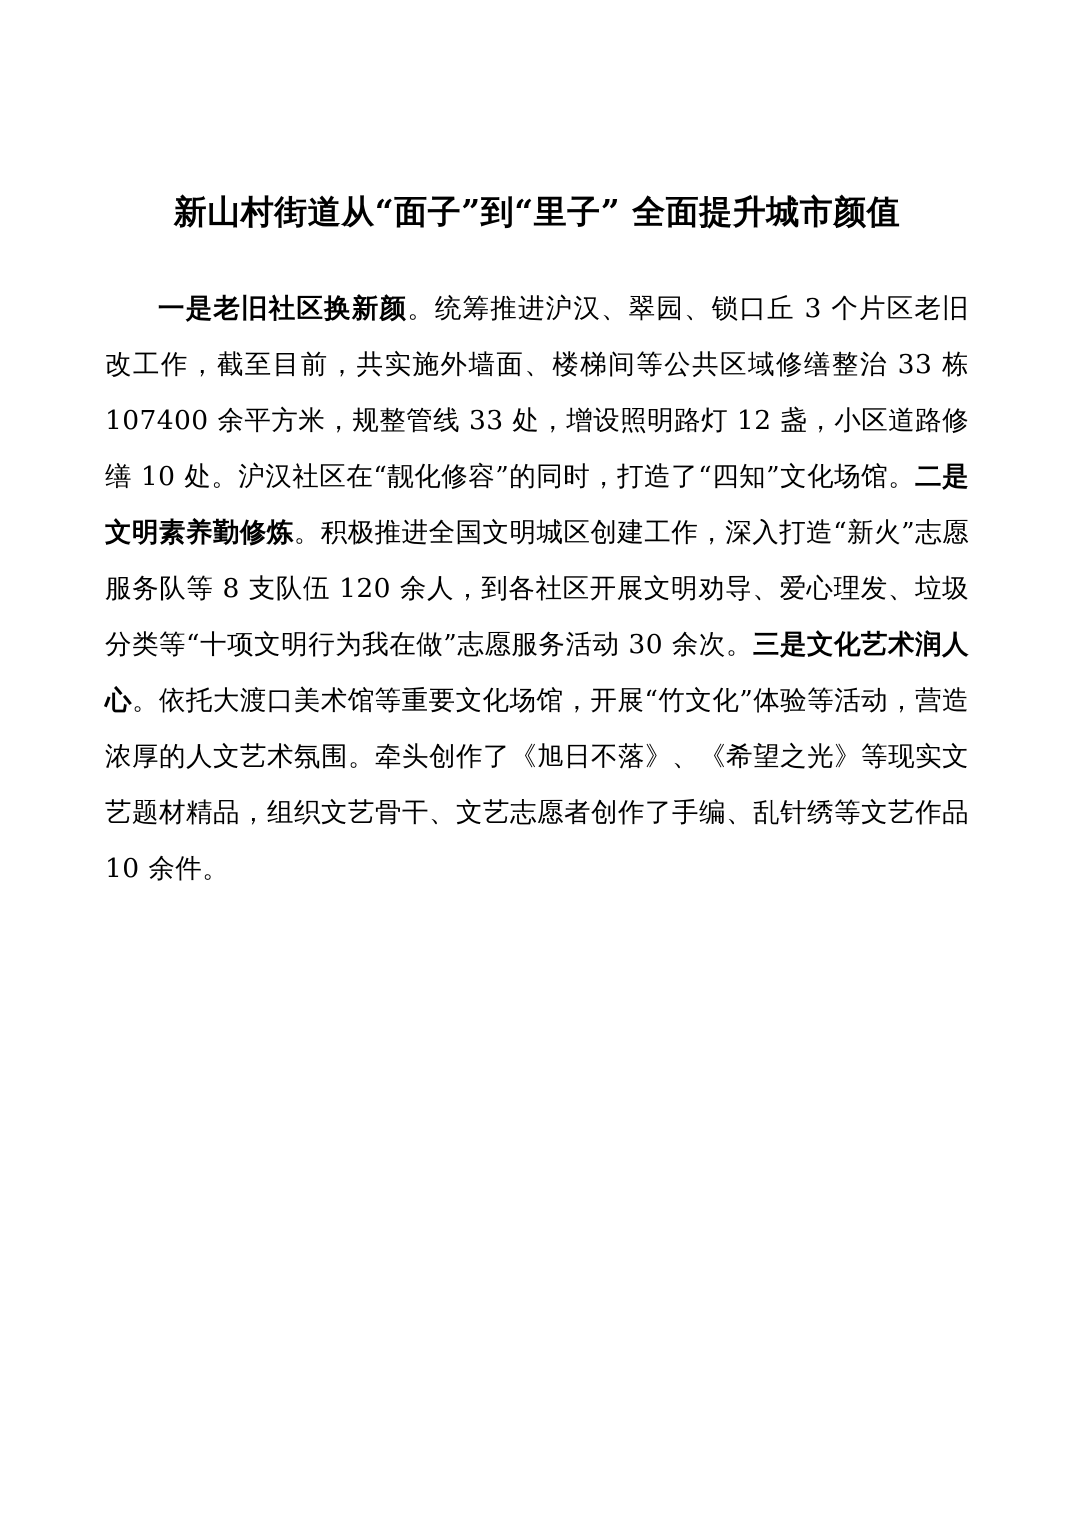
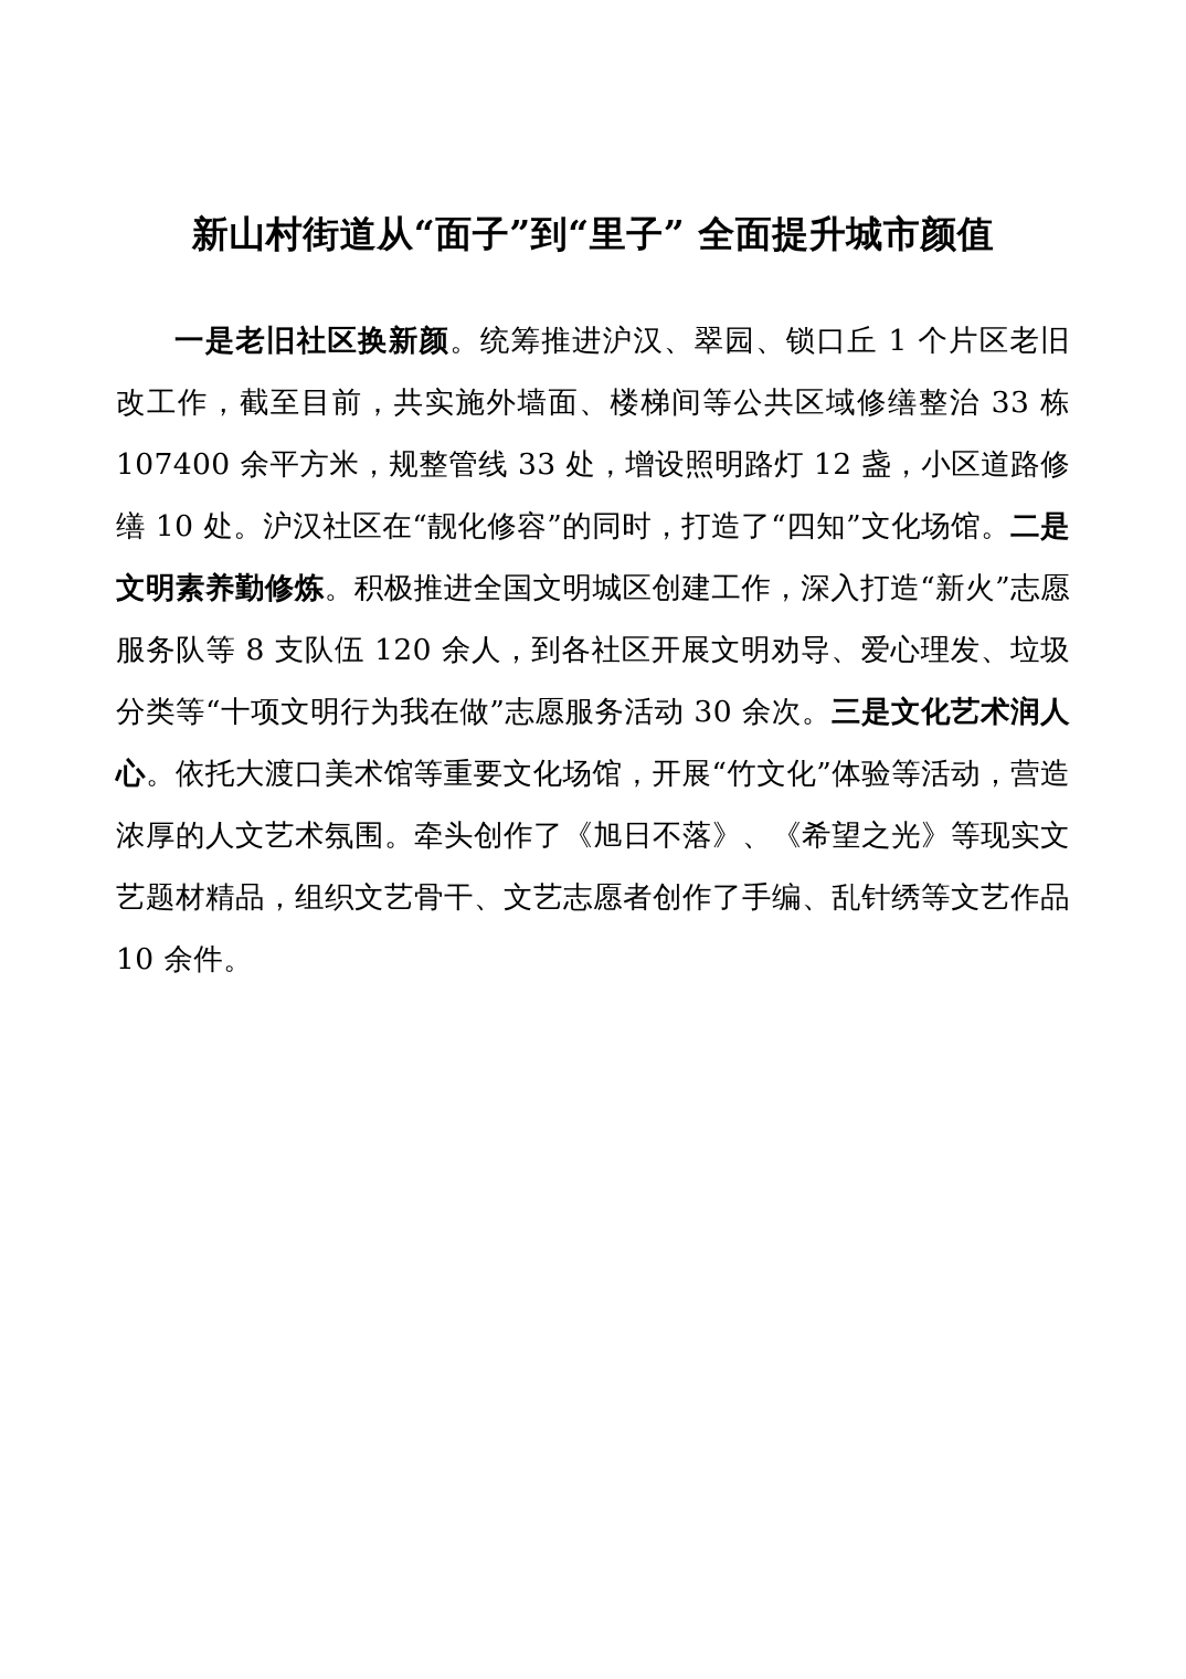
  新山村街道从“面子”到“里子” 全面提升城市颜值
- 一是老旧社区换新颜。统筹推进沪汉、翠园、锁口丘 3 个片区老旧改工作，截至目前，共实施外墙面、楼梯间等公共区域修缮整治 33 栋 107400 余平方米，规整管线 33 处，增设照明路灯 12 盏，小区道路修缮 10 处。沪汉社区在“靓化修容”的同时，打造了“四知”文化场馆。二是文明素养勤修炼。积极推进全国文明城区创建工作，深入打造“新火”志愿服务队等 8 支队伍 120 余人，到各社区开展文明劝导、爱心理发、垃圾分类等“十项文明行为我在做”志愿服务活动 30 余次。三是文化艺术润人心。依托大渡口美术馆等重要文化场馆，开展“竹文化”体验等活动，营造浓厚的人文艺术氛围。牵头创作了《旭日不落》、《希望之光》等现实文艺题材精品，组织文艺骨干、文艺志愿者创作了手编、乱针绣等文艺作品 10 余件。
+ 一是老旧社区换新颜。统筹推进沪汉、翠园、锁口丘 1 个片区老旧改工作，截至目前，共实施外墙面、楼梯间等公共区域修缮整治 33 栋 107400 余平方米，规整管线 33 处，增设照明路灯 12 盏，小区道路修缮 10 处。沪汉社区在“靓化修容”的同时，打造了“四知”文化场馆。二是文明素养勤修炼。积极推进全国文明城区创建工作，深入打造“新火”志愿服务队等 8 支队伍 120 余人，到各社区开展文明劝导、爱心理发、垃圾分类等“十项文明行为我在做”志愿服务活动 30 余次。三是文化艺术润人心。依托大渡口美术馆等重要文化场馆，开展“竹文化”体验等活动，营造浓厚的人文艺术氛围。牵头创作了《旭日不落》、《希望之光》等现实文艺题材精品，组织文艺骨干、文艺志愿者创作了手编、乱针绣等文艺作品 10 余件。
